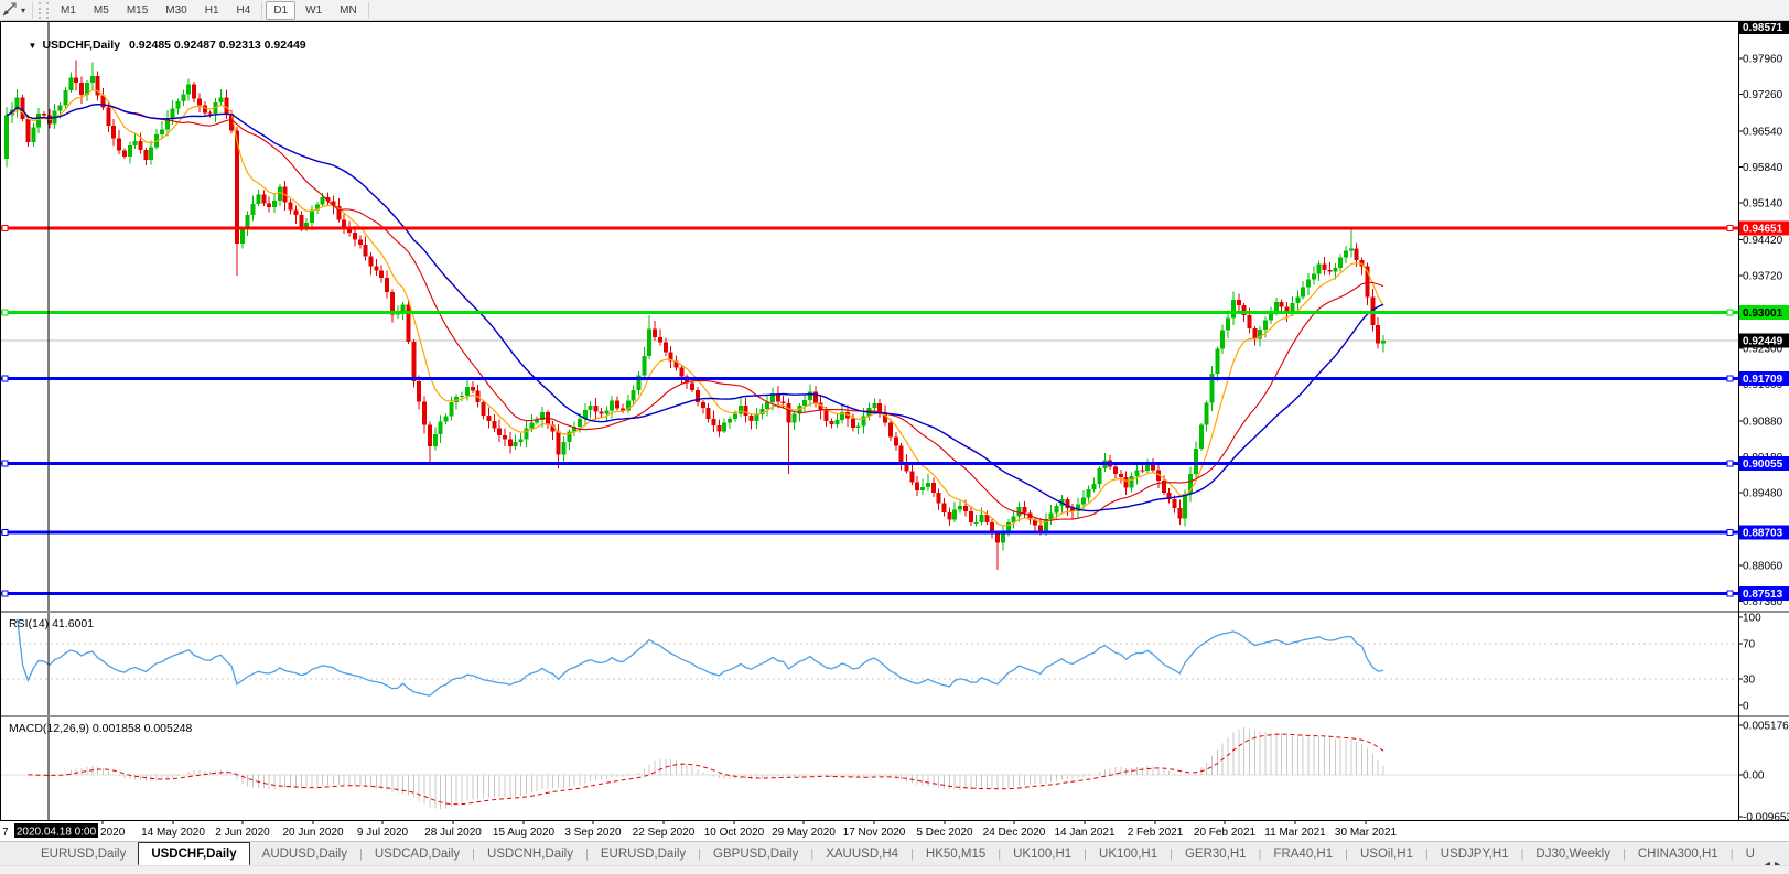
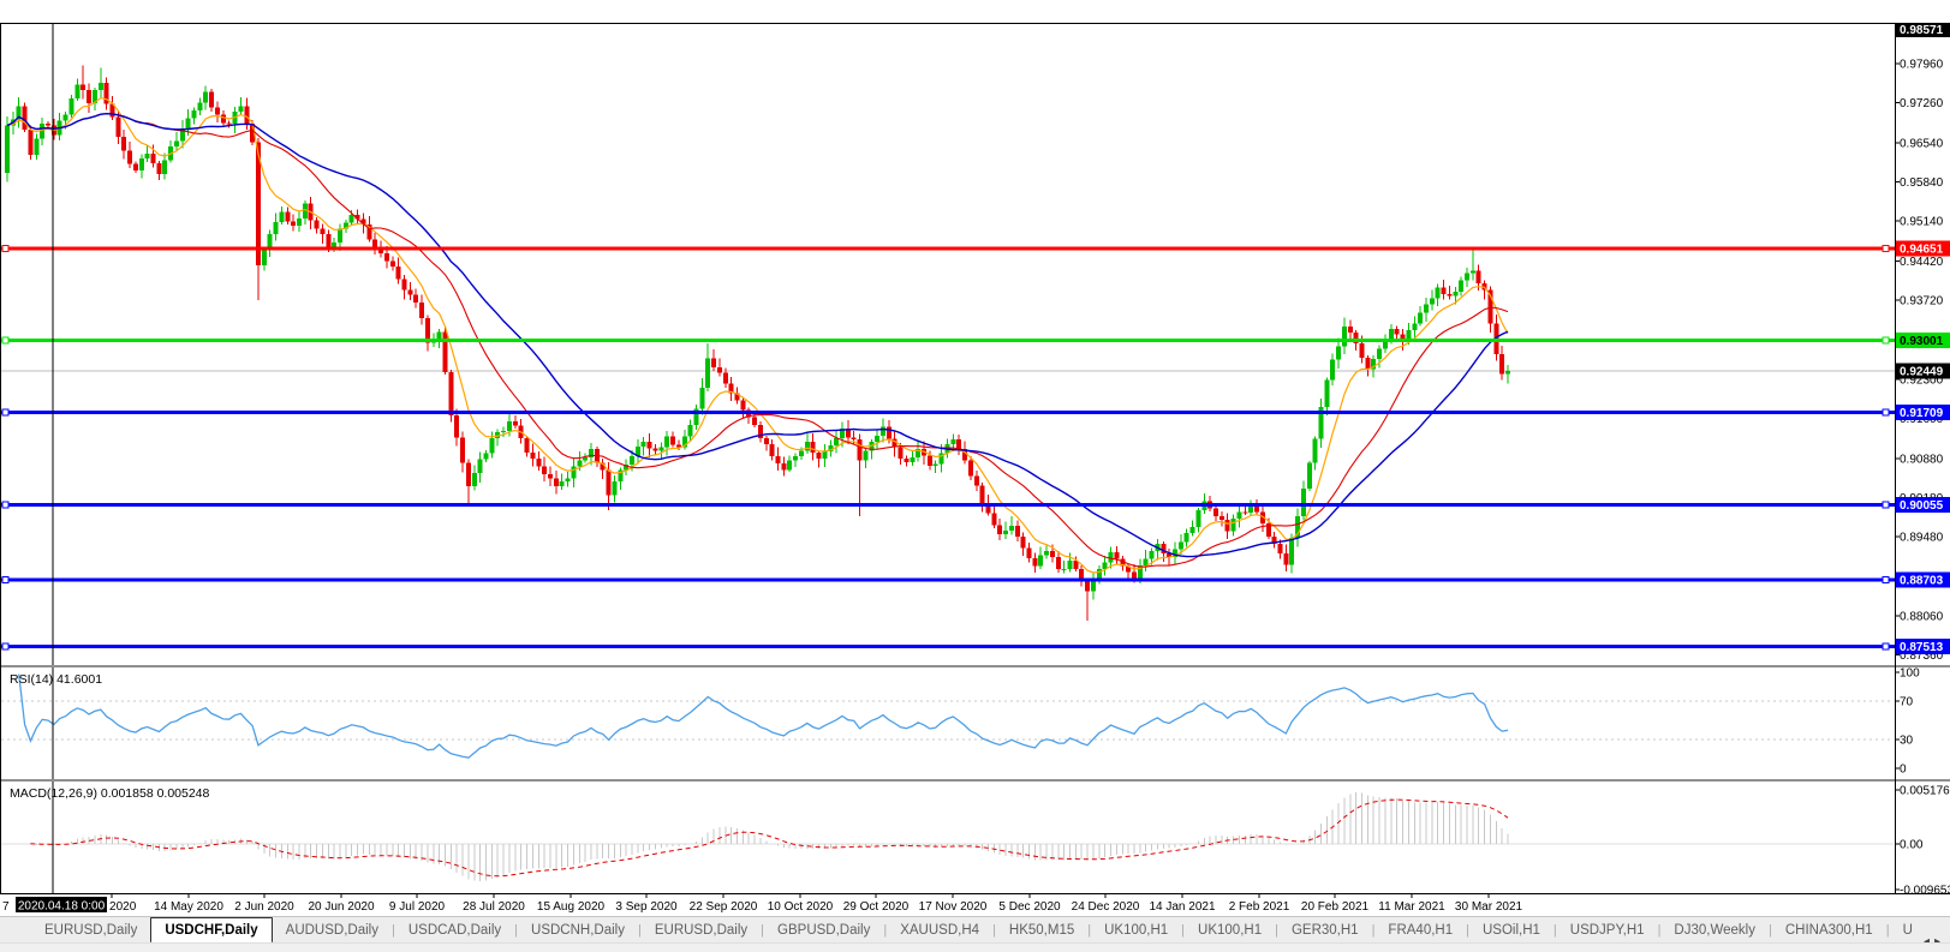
- ▾
- M1
- M5
- M15
- M30
- H1
- H4
- D1
- W1
- MN
  0.97960
  0.97260
  0.96540
  0.95840
  0.95140
  0.94420
  0.93720
  0.92300
  0.90880
  0.89480
  0.88060
  0.87360
  0.98571
  0.94651
  0.93001
  0.91709
  0.90055
  0.88703
  0.87513
  0.92449
  100
  70
  30
  0
  0.005176
  0.00
  -0.00965
  14 May 2020
  2 Jun 2020
  20 Jun 2020
  9 Jul 2020
  28 Jul 2020
  15 Aug 2020
  3 Sep 2020
  22 Sep 2020
  10 Oct 2020
- 29 May 2020
+ 29 Oct 2020
  17 Nov 2020
  5 Dec 2020
  24 Dec 2020
  14 Jan 2021
  2 Feb 2021
  20 Feb 2021
  11 Mar 2021
  30 Mar 2021
  7
  2020.04.18 0:00
- ▼ USDCHF,Daily 0.92485 0.92487 0.92313 0.92449
  RSI(14) 41.6001
  MACD(12,26,9) 0.001858 0.005248
  EURUSD,Daily
  USDCHF,Daily
  AUDUSD,Daily
  |
  USDCAD,Daily
  |
  USDCNH,Daily
  |
  EURUSD,Daily
  |
  GBPUSD,Daily
  |
  XAUUSD,H4
  |
  HK50,M15
  |
  UK100,H1
  |
  UK100,H1
  |
  GER30,H1
  |
  FRA40,H1
  |
  USOil,H1
  |
  USDJPY,H1
  |
  DJ30,Weekly
  |
  CHINA300,H1
  |
  U
